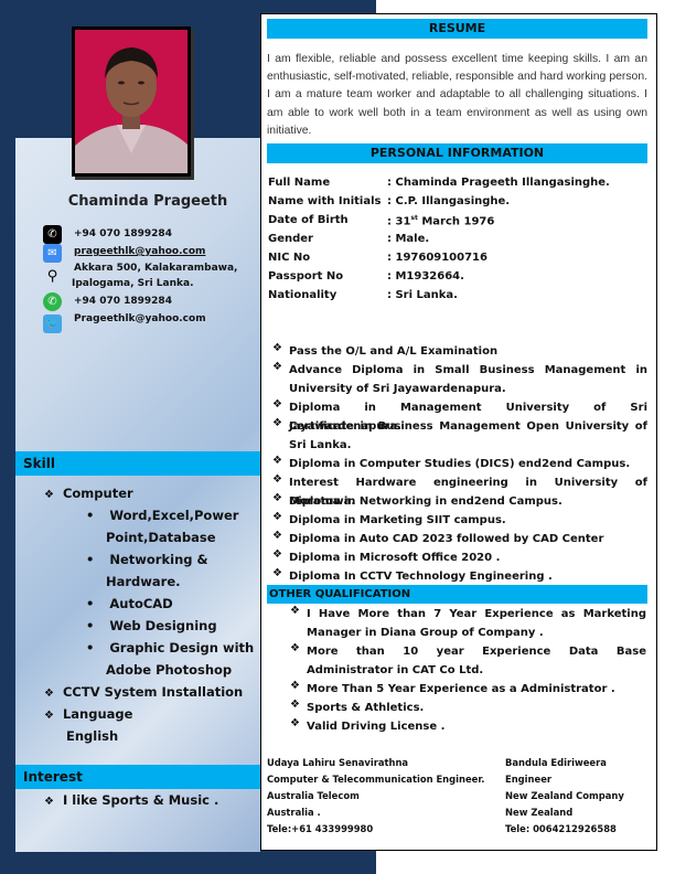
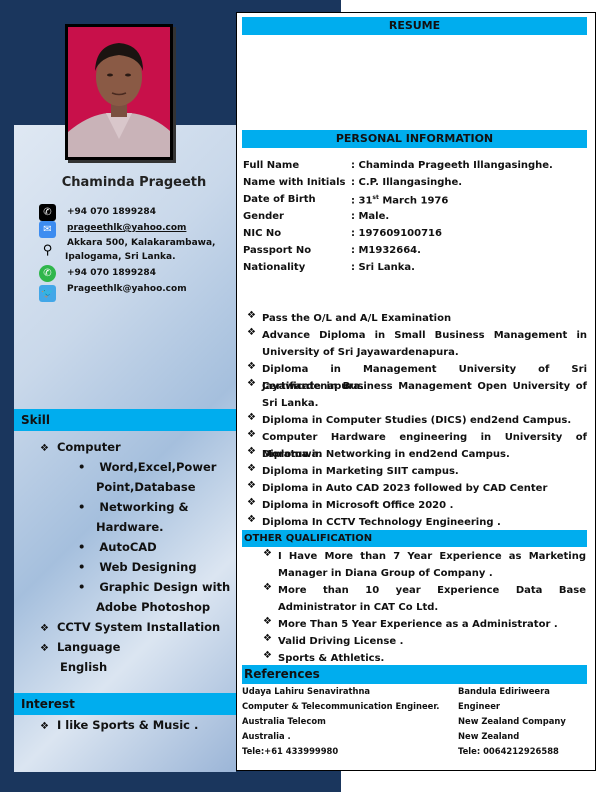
  Chaminda Prageeth
  ✆
  +94 070 1899284
  ✉
  prageethlk@yahoo.com
  ⚲
  Akkara 500, Kalakarambawa,
  Ipalogama, Sri Lanka.
  ✆
  +94 070 1899284
  🐦
  Prageethlk@yahoo.com
  Skill
  ❖ Computer
  • Word,Excel,Power
  Point,Database
  • Networking &
  Hardware.
  • AutoCAD
  • Web Designing
  • Graphic Design with
  Adobe Photoshop
  ❖ CCTV System Installation
  ❖ Language
  English
  Interest
  ❖ I like Sports & Music .
  RESUME
- I am flexible, reliable and possess excellent time keeping skills. I am an enthusiastic, self-motivated, reliable, responsible and hard working person. I am a mature team worker and adaptable to all challenging situations. I am able to work well both in a team environment as well as using own initiative.
  PERSONAL INFORMATION
  Full Name
  : Chaminda Prageeth Illangasinghe.
  Name with Initials
  : C.P. Illangasinghe.
  Date of Birth
  : 31 March 1976
  Gender
  : Male.
  NIC No
  : 197609100716
  Passport No
  : M1932664.
  Nationality
  : Sri Lanka.
  ❖
  Pass the O/L and A/L Examination
  ❖
  Advance Diploma in Small Business Management in University of Sri Jayawardenapura.
  ❖
  Diploma in Management University of Sri Jayawardenapura.
  ❖
  Certificate in Business Management Open University of Sri Lanka.
  ❖
  Diploma in Computer Studies (DICS) end2end Campus.
  ❖
- Interest Hardware engineering in University of Moratuwa.
+ Computer Hardware engineering in University of Moratuwa.
  ❖
  Diploma in Networking in end2end Campus.
  ❖
  Diploma in Marketing SIIT campus.
  ❖
  Diploma in Auto CAD 2023 followed by CAD Center
  ❖
  Diploma in Microsoft Office 2020 .
  ❖
  Diploma In CCTV Technology Engineering .
  OTHER QUALIFICATION
  ❖
  I Have More than 7 Year Experience as Marketing Manager in Diana Group of Company .
  ❖
  More than 10 year Experience Data Base Administrator in CAT Co Ltd.
  ❖
  More Than 5 Year Experience as a Administrator .
  ❖
- Sports & Athletics.
+ Valid Driving License .
  ❖
- Valid Driving License .
+ Sports & Athletics.
+ References
  Udaya Lahiru Senavirathna
  Computer & Telecommunication Engineer.
  Australia Telecom
  Australia .
  Tele:+61 433999980
  Bandula Ediriweera
  Engineer
  New Zealand Company
  New Zealand
  Tele: 0064212926588
